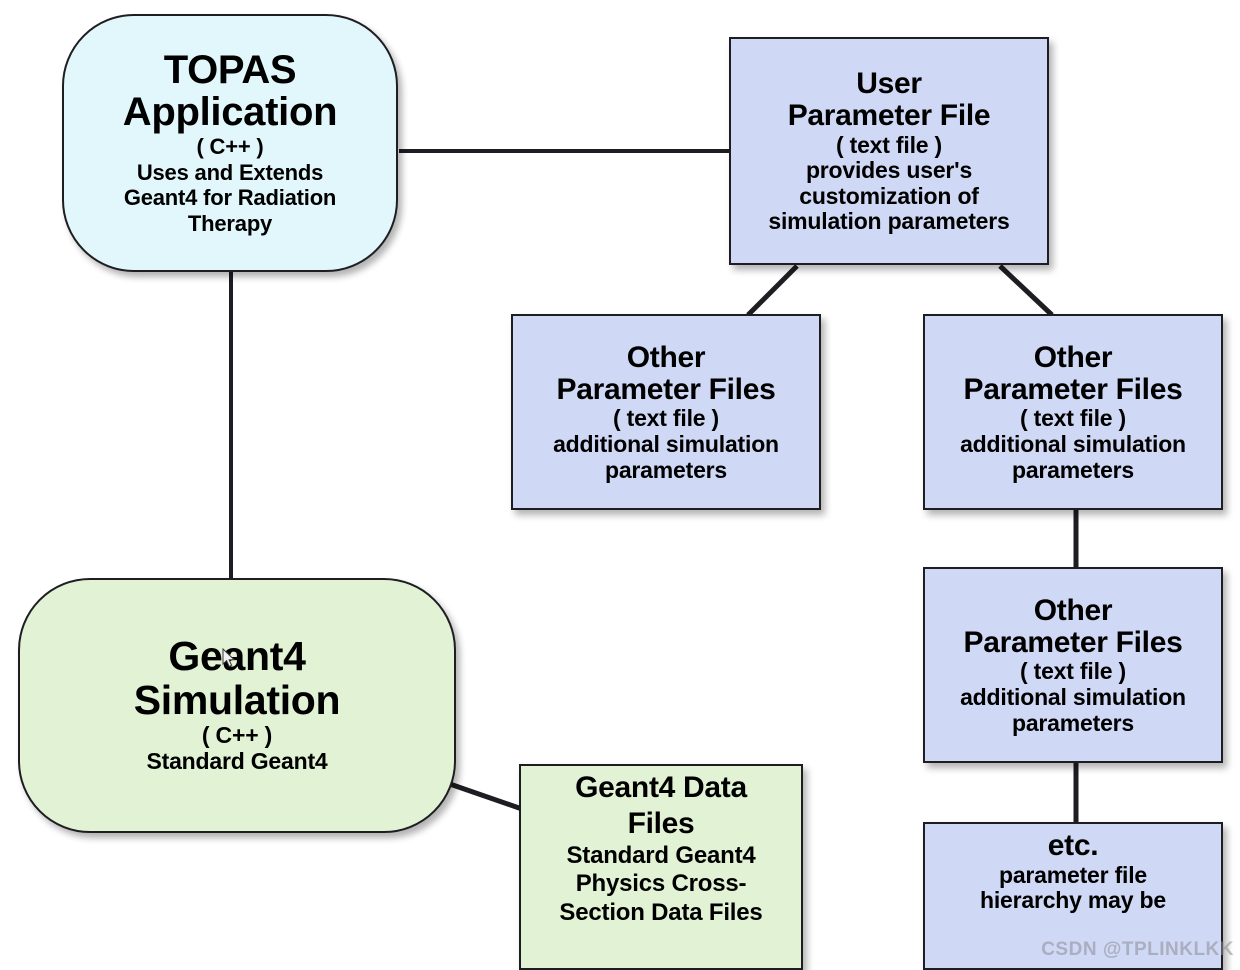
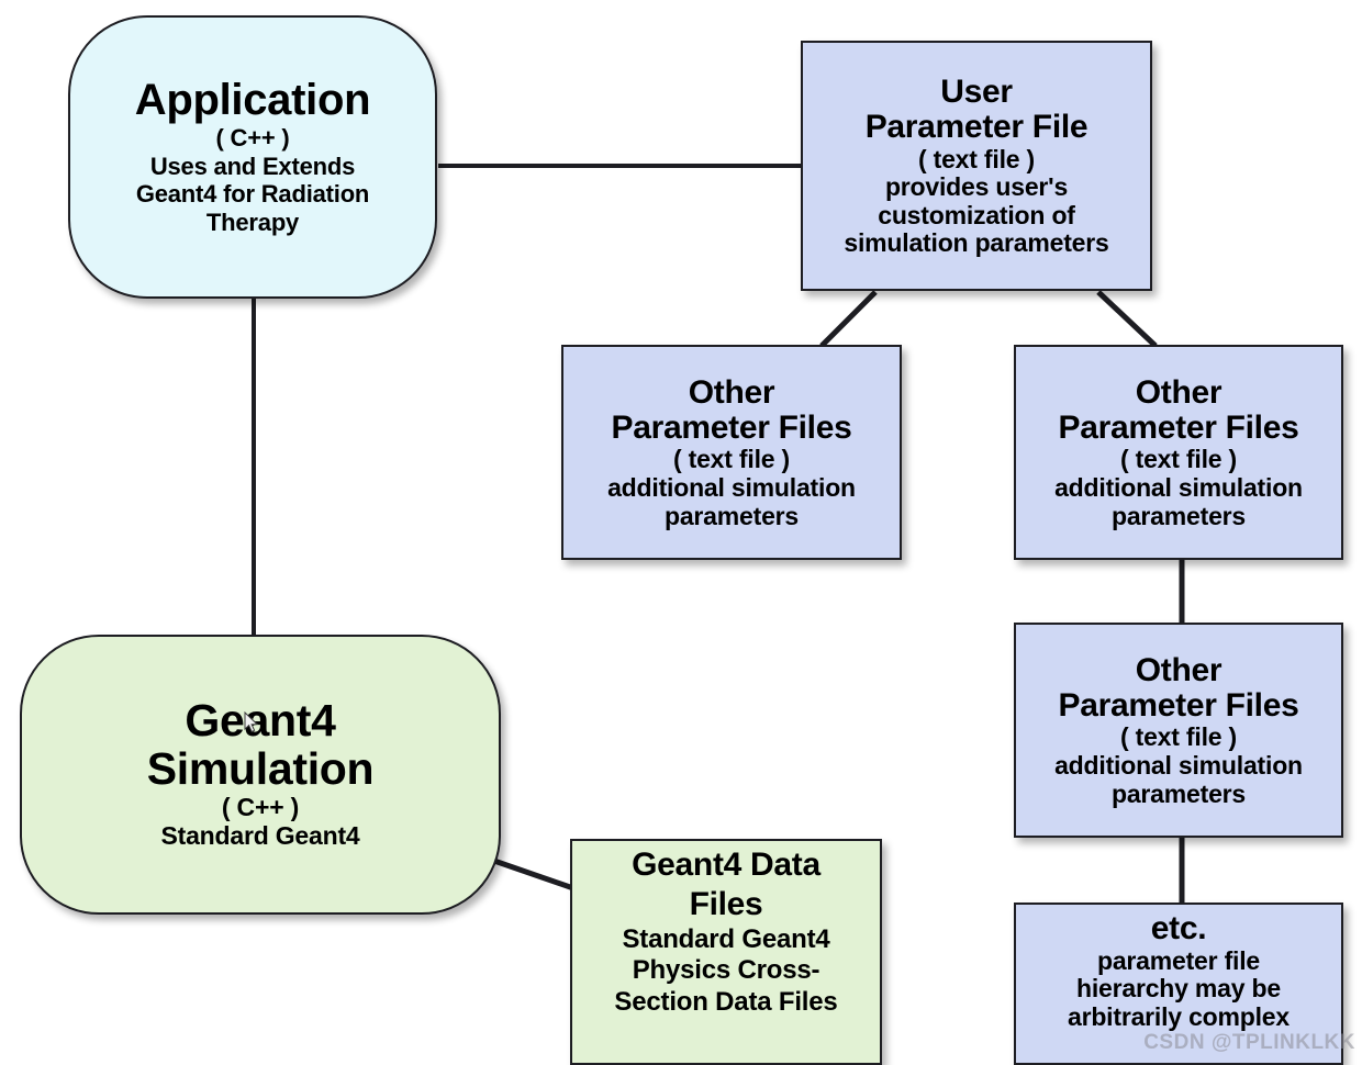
- TOPAS
  Application
  ( C++ )
  Uses and Extends
  Geant4 for Radiation
  Therapy
  User
  Parameter File
  ( text file )
  provides user's
  customization of
  simulation parameters
  Other
  Parameter Files
  ( text file )
  additional simulation
  parameters
  Other
  Parameter Files
  ( text file )
  additional simulation
  parameters
  Other
  Parameter Files
  ( text file )
  additional simulation
  parameters
  etc.
  parameter file
  hierarchy may be
+ arbitrarily complex
  Geant4
  Simulation
  ( C++ )
  Standard Geant4
  Geant4 Data
  Files
  Standard Geant4
  Physics Cross-
  Section Data Files
  CSDN @TPLINKLKK
